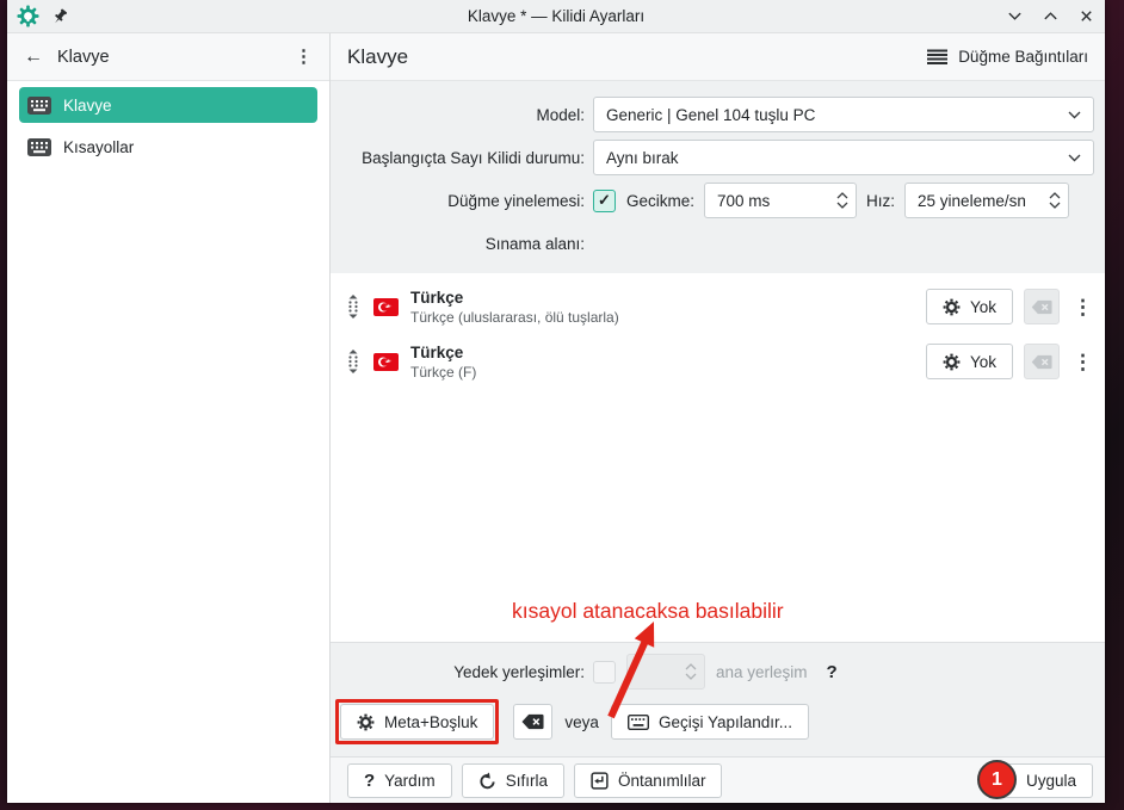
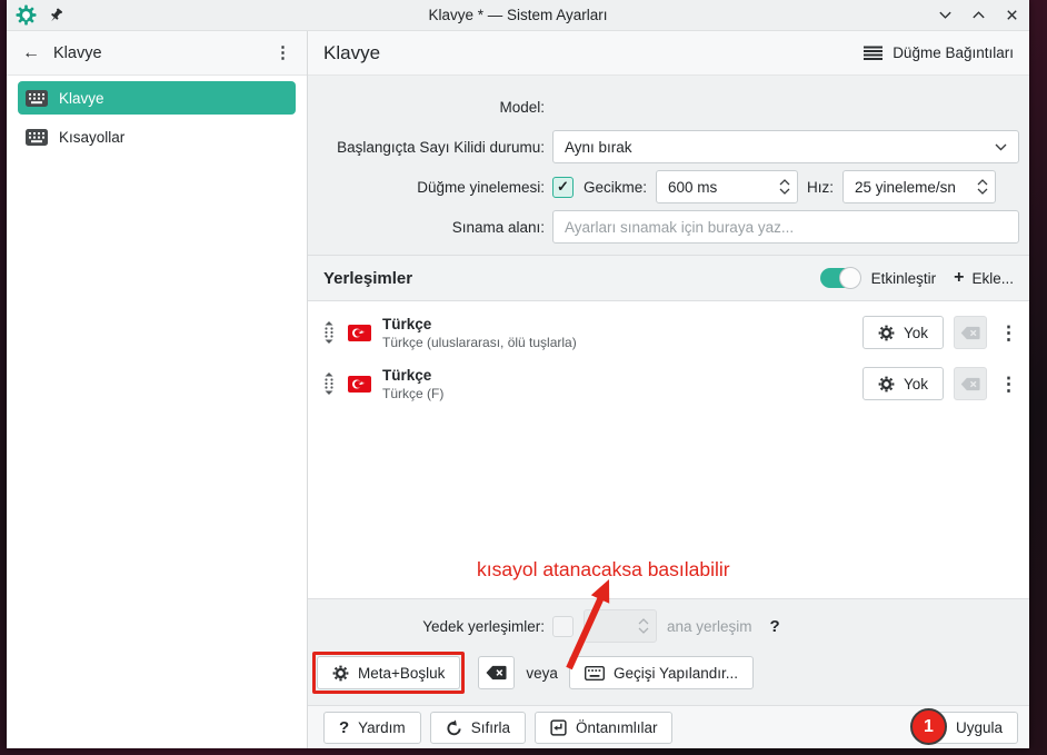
- Klavye * — Kilidi Ayarları
+ Klavye * — Sistem Ayarları
  ←
  Klavye
  ⋮
  Klavye
  Kısayollar
  Klavye
  Düğme Bağıntıları
  Model:
- Generic | Genel 104 tuşlu PC
  Başlangıçta Sayı Kilidi durumu:
  Aynı bırak
  Düğme yinelemesi:
  ✓
  Gecikme:
- 700 ms
+ 600 ms
  Hız:
  25 yineleme/sn
  Sınama alanı:
+ Ayarları sınamak için buraya yaz...
+ Yerleşimler
+ Etkinleştir
+ +
+ Ekle...
  Türkçe
  Türkçe (uluslararası, ölü tuşlarla)
  Yok
  ⋮
  Türkçe
  Türkçe (F)
  Yok
  ⋮
  kısayol atanacaksa basılabilir
  Yedek yerleşimler:
  ana yerleşim
  ?
  Meta+Boşluk
  veya
  Geçişi Yapılandır...
  ?
  Yardım
  Sıfırla
  Öntanımlılar
  Uygula
  1
